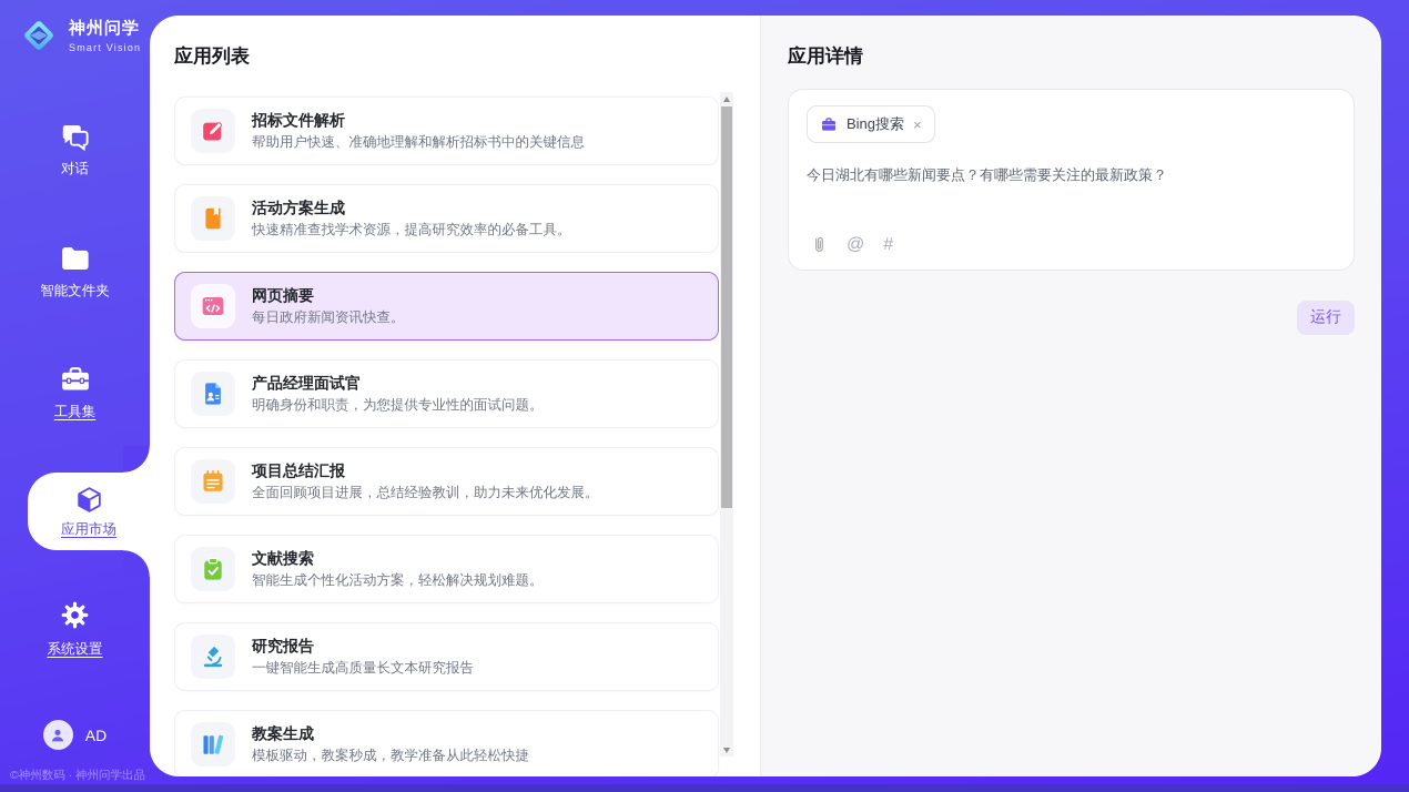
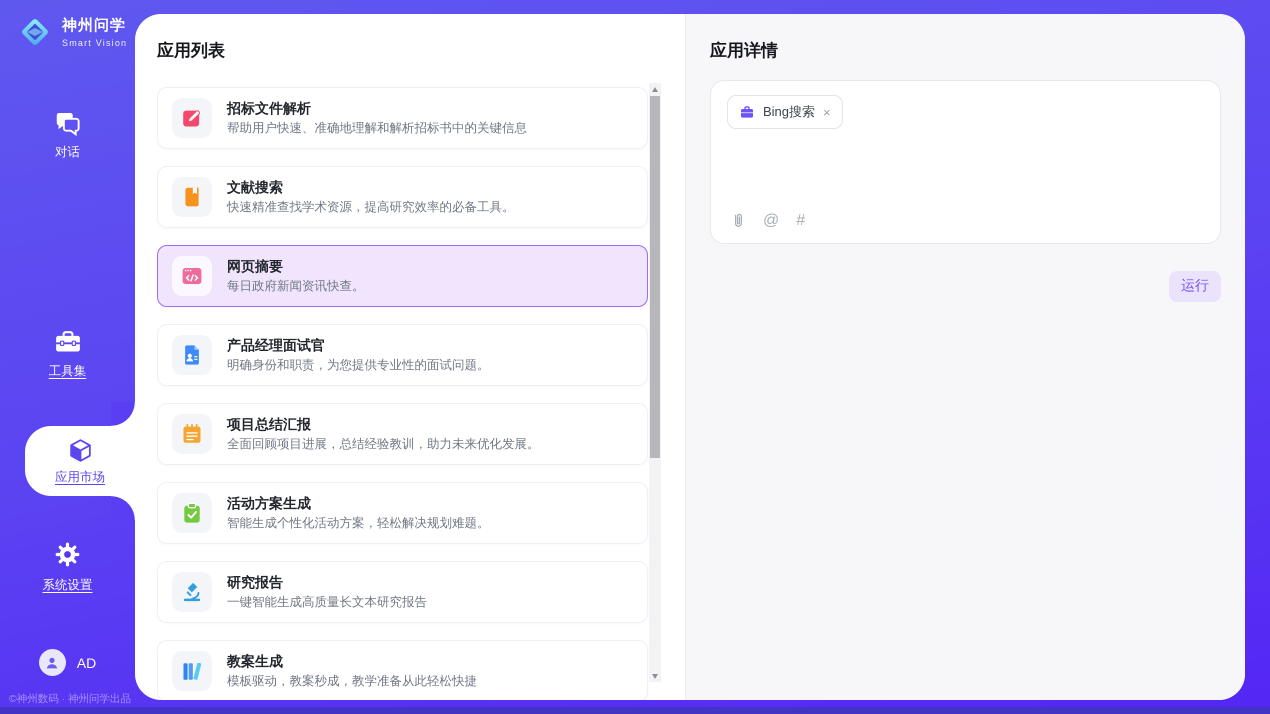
  神州问学
  Smart Vision
  对话
- 智能文件夹
  工具集
  应用市场
  系统设置
  AD
  ©神州数码 · 神州问学出品
  应用列表
  招标文件解析
  帮助用户快速、准确地理解和解析招标书中的关键信息
- 活动方案生成
+ 文献搜索
  快速精准查找学术资源，提高研究效率的必备工具。
  网页摘要
  每日政府新闻资讯快查。
  产品经理面试官
  明确身份和职责，为您提供专业性的面试问题。
  项目总结汇报
  全面回顾项目进展，总结经验教训，助力未来优化发展。
- 文献搜索
+ 活动方案生成
  智能生成个性化活动方案，轻松解决规划难题。
  研究报告
  一键智能生成高质量长文本研究报告
  教案生成
  模板驱动，教案秒成，教学准备从此轻松快捷
  应用详情
  Bing搜索
  ×
- 今日湖北有哪些新闻要点？有哪些需要关注的最新政策？
  @
  #
  运行
